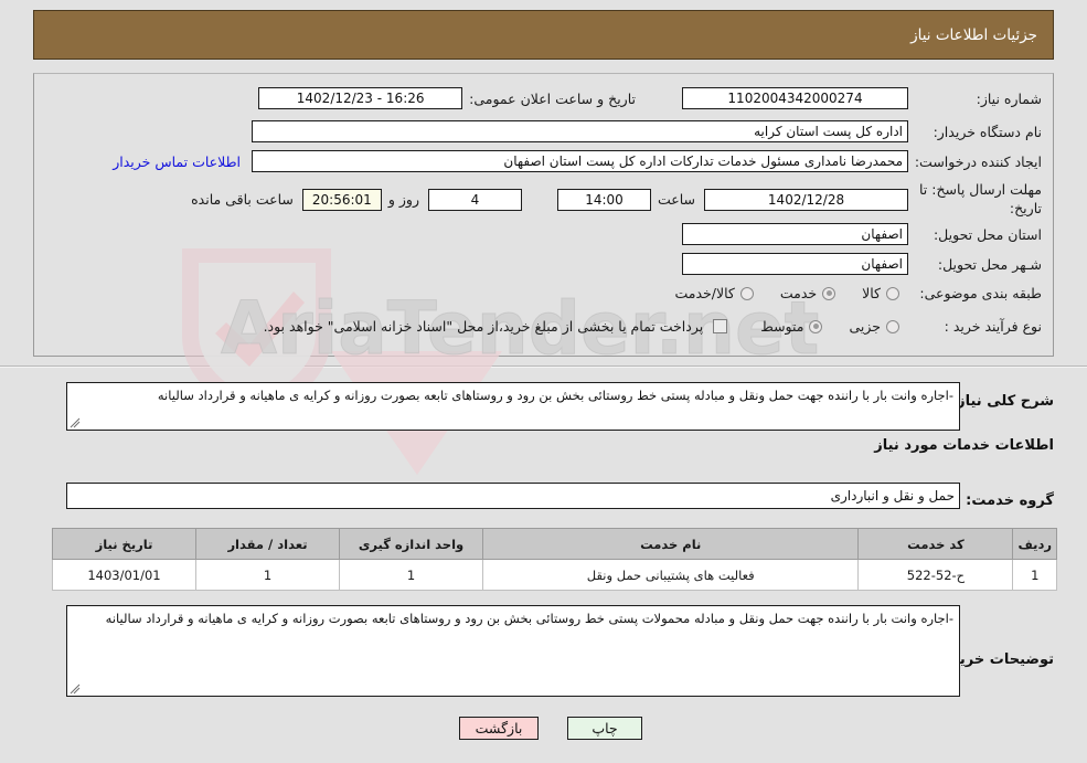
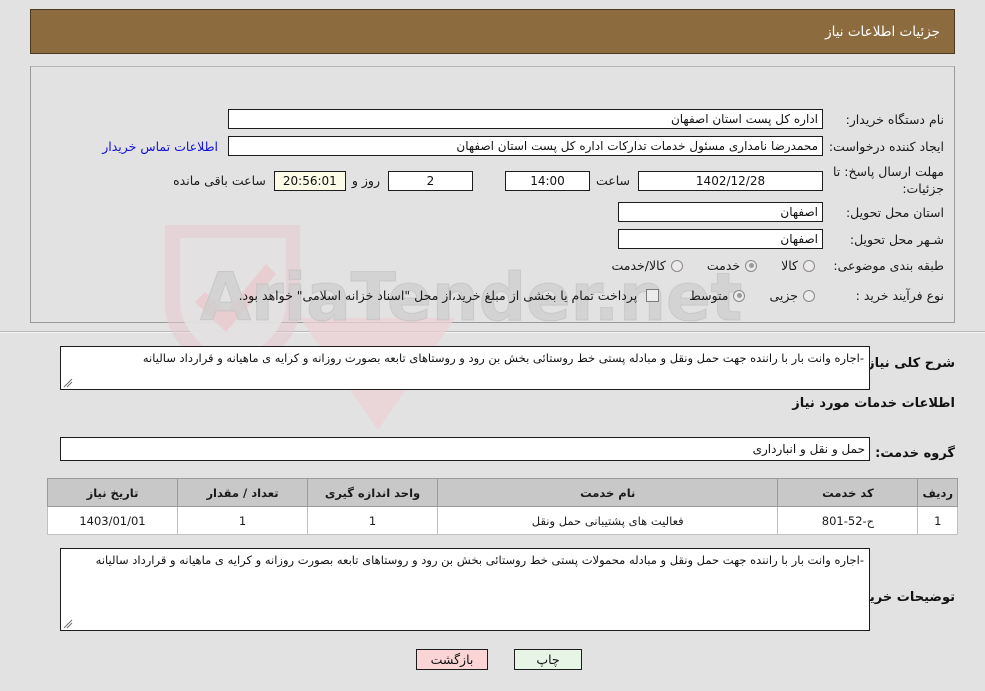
  AriaTender.net
  جزئیات اطلاعات نیاز
- شماره نیاز:
- 1102004342000274
- تاریخ و ساعت اعلان عمومی:
- 16:26 - 1402/12/23
  نام دستگاه خریدار:
- اداره کل پست استان کرایه
+ اداره کل پست استان اصفهان
  ایجاد کننده درخواست:
  محمدرضا نامداری مسئول خدمات تدارکات اداره کل پست استان اصفهان
  اطلاعات تماس خریدار
- مهلت ارسال پاسخ: تا تاریخ:
+ مهلت ارسال پاسخ: تا جزئیات:
  1402/12/28
  ساعت
  14:00
- 4
+ 2
  روز و
  20:56:01
  ساعت باقی مانده
  استان محل تحویل:
  اصفهان
  شـهر محل تحویل:
  اصفهان
  طبقه بندی موضوعی:
  کالا
  خدمت
  کالا/خدمت
  نوع فرآیند خرید :
  جزیی
  متوسط
  پرداخت تمام یا بخشی از مبلغ خرید،از محل "اسناد خزانه اسلامی" خواهد بود.
  شرح کلی نیاز
  -اجاره وانت بار با راننده جهت حمل ونقل و مبادله پستی خط روستائی بخش بن رود و روستاهای تابعه بصورت روزانه و کرایه ی ماهیانه و قرارداد سالیانه
  اطلاعات خدمات مورد نیاز
  گروه خدمت:
  حمل و نقل و انبارداری
  ردیف	کد خدمت	نام خدمت	واحد اندازه گیری	تعداد / مقدار	تاریخ نیاز
- 1	ح-52-522	فعالیت های پشتیبانی حمل ونقل	1	1	1403/01/01
+ 1	ح-52-801	فعالیت های پشتیبانی حمل ونقل	1	1	1403/01/01
  توضیحات خری
  -اجاره وانت بار با راننده جهت حمل ونقل و مبادله محمولات پستی خط روستائی بخش بن رود و روستاهای تابعه بصورت روزانه و کرایه ی ماهیانه و قرارداد سالیانه
  بازگشت
  چاپ
